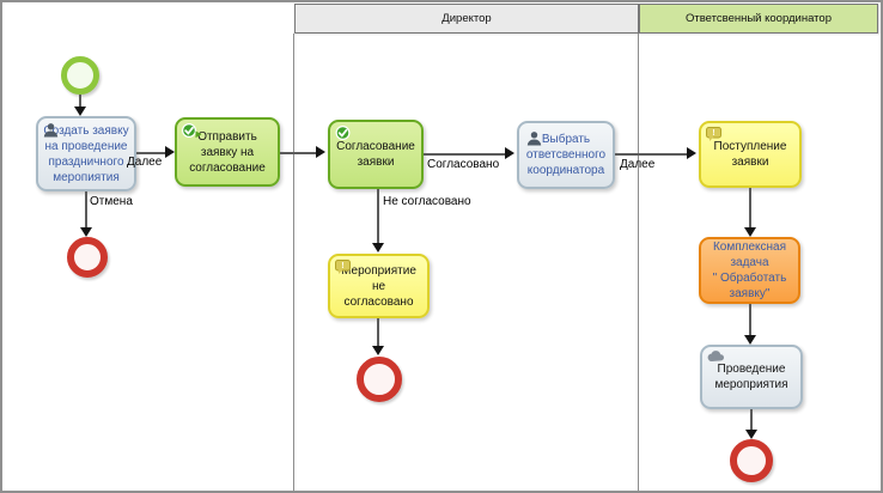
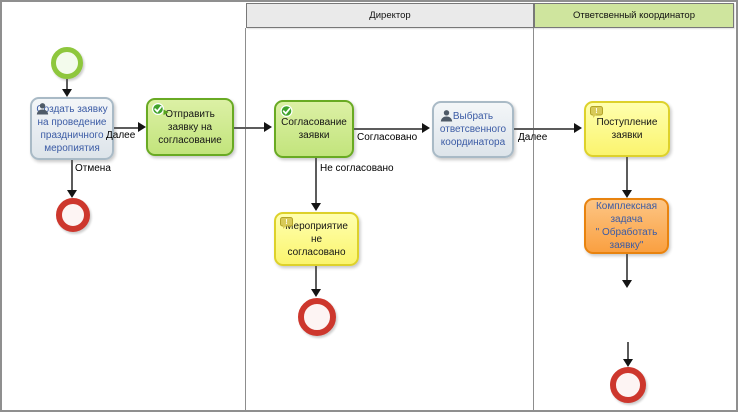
  Директор
  Ответсвенный координатор
  Создать заявку
  на проведение
  праздничного
  меропиятия
  Далее
  Отмена
  Отправить
  заявку на
  согласование
  Согласование
  заявки
  Согласовано
  Не согласовано
  Выбрать
  ответсвенного
  координатора
  Далее
  !
  ероприятие не
  согласовано
  !
  Поступление
  заявки
  Комплексная
  задача
  " Обработать
  заявку"
- Проведение
- мероприятия
